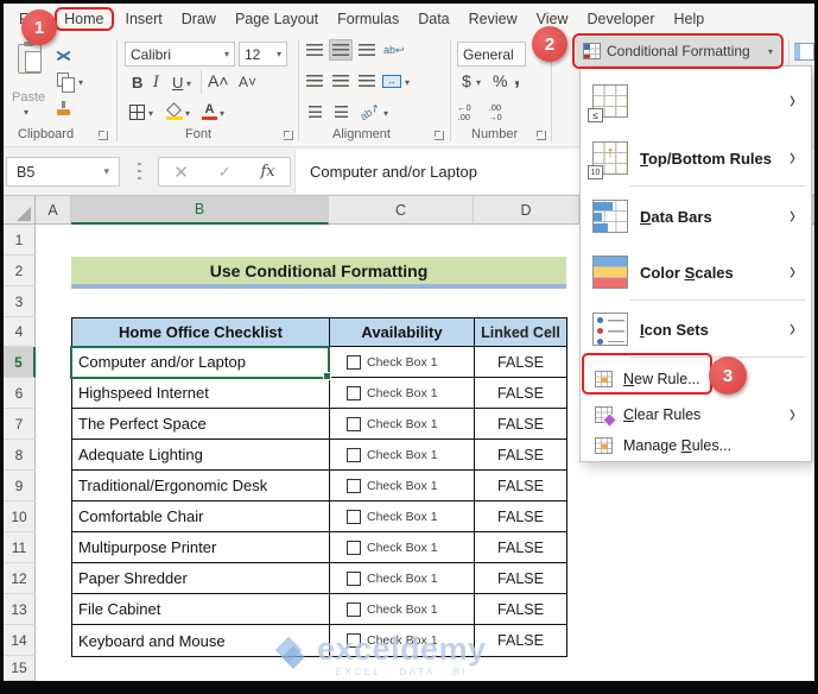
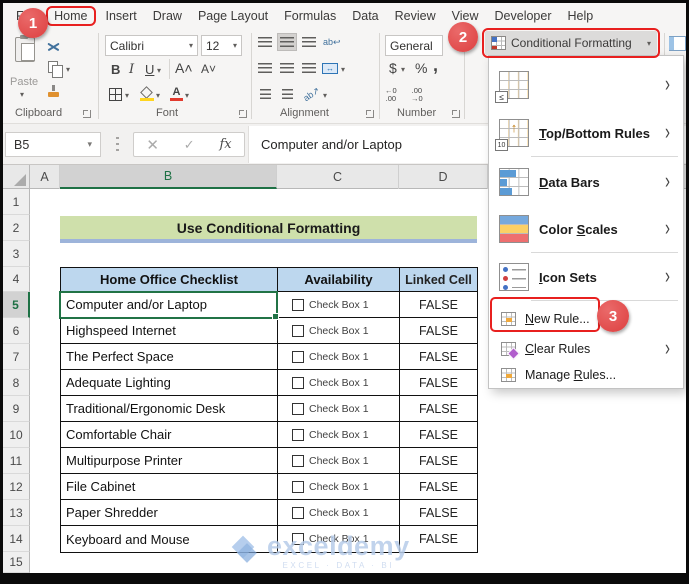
  Home
  Insert
  Draw
  Page Layout
  Formulas
  Data
  Review
  View
  Developer
  Help
  Paste
  ▾
  ▾
  Clipboard
  Calibri
  ▾
  12
  ▾
  B
  I
  U
  ▾
  A˄
  A˅
  ▾
  ▾
  A
  ▾
  Font
  ab↩
  ↔
  ▾
  ▾
  Alignment
  General
  $
  ▾
  %
  ,
  ←0
  .00
  .00
  →0
  Number
  Conditional Formatting
  ▾
  B5
  ✕
  ✓
  fx
  Computer and/or Laptop
  A
  B
  C
  D
  Use Conditional Formatting
  Home Office Checklist
  Availability
  Linked Cell
  Check Box 1
  FALSE
  Highspeed Internet
  Check Box 1
  FALSE
  The Perfect Space
  Check Box 1
  FALSE
  Adequate Lighting
  Check Box 1
  FALSE
  Traditional/Ergonomic Desk
  Check Box 1
  FALSE
  Comfortable Chair
  Check Box 1
  FALSE
  Multipurpose Printer
  Check Box 1
  FALSE
- Paper Shredder
+ File Cabinet
  Check Box 1
  FALSE
- File Cabinet
+ Paper Shredder
  Check Box 1
  FALSE
  Keyboard and Mouse
  Check Box 1
  FALSE
  exceldemy
  EXCEL · DATA · BI
  1
  2
  3
  4
  5
  6
  7
  8
  9
  10
  11
  12
  13
  14
  15
  ≤
  ↑
  Top/Bottom Rules
  Data Bars
  Color Scales
  Icon Sets
  New Rule...
  Clear Rules
  Manage Rules...
  1
  2
  3
